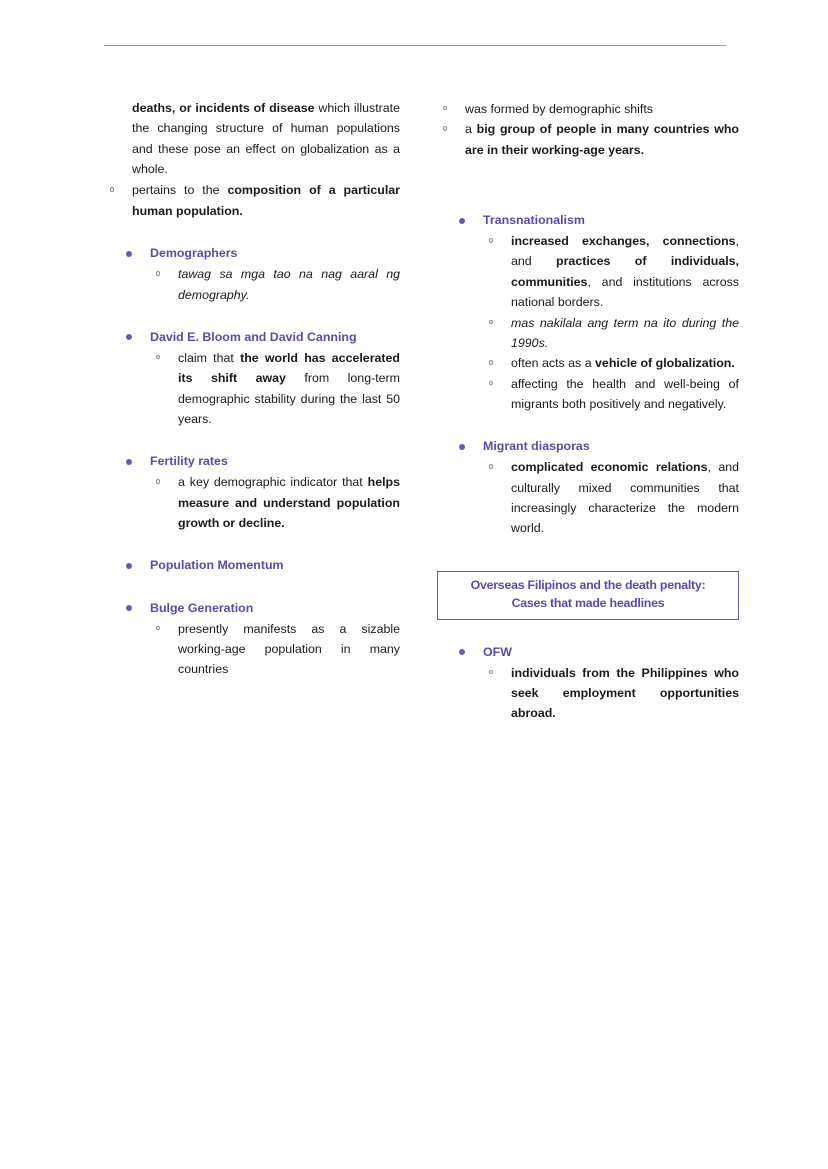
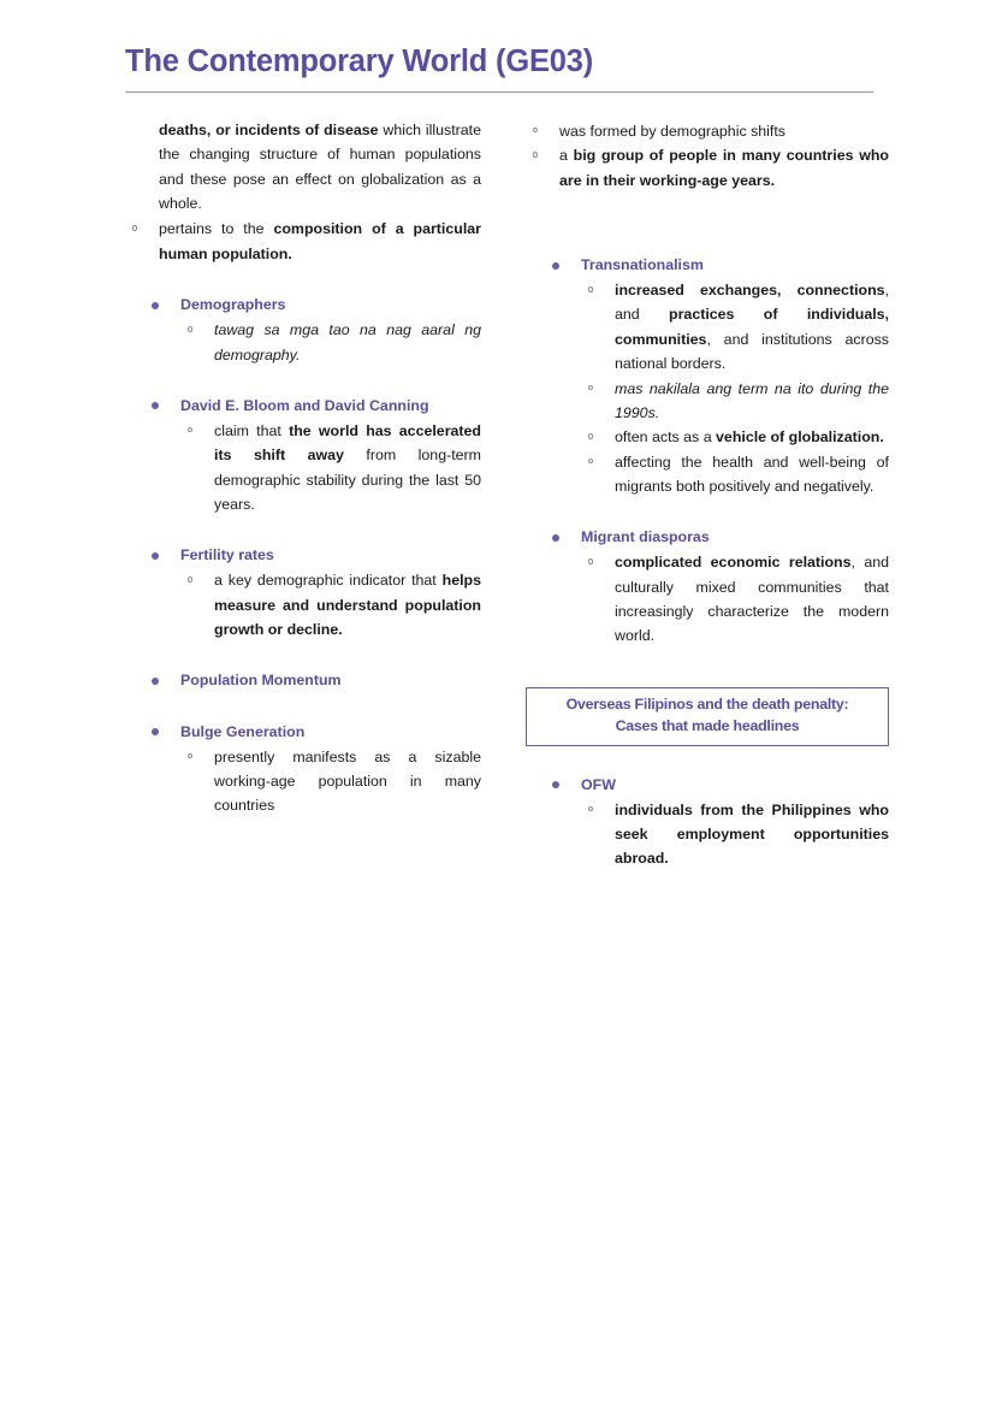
+ The Contemporary World (GE03)
  deaths, or incidents of disease which illustrate the changing structure of human populations and these pose an effect on globalization as a whole.
  pertains to the composition of a particular human population.
  Demographers
  tawag sa mga tao na nag aaral ng demography.
  David E. Bloom and David Canning
  claim that the world has accelerated its shift away from long-term demographic stability during the last 50 years.
  Fertility rates
  a key demographic indicator that helps measure and understand population growth or decline.
  Population Momentum
  Bulge Generation
  presently manifests as a sizable working-age population in many countries
  was formed by demographic shifts
  a big group of people in many countries who are in their working-age years.
  Transnationalism
  increased exchanges, connections, and practices of individuals, communities, and institutions across national borders.
  mas nakilala ang term na ito during the 1990s.
  often acts as a vehicle of globalization.
  affecting the health and well-being of migrants both positively and negatively.
  Migrant diasporas
  complicated economic relations, and culturally mixed communities that increasingly characterize the modern world.
  Overseas Filipinos and the death penalty:
  Cases that made headlines
  OFW
  individuals from the Philippines who seek employment opportunities abroad.
